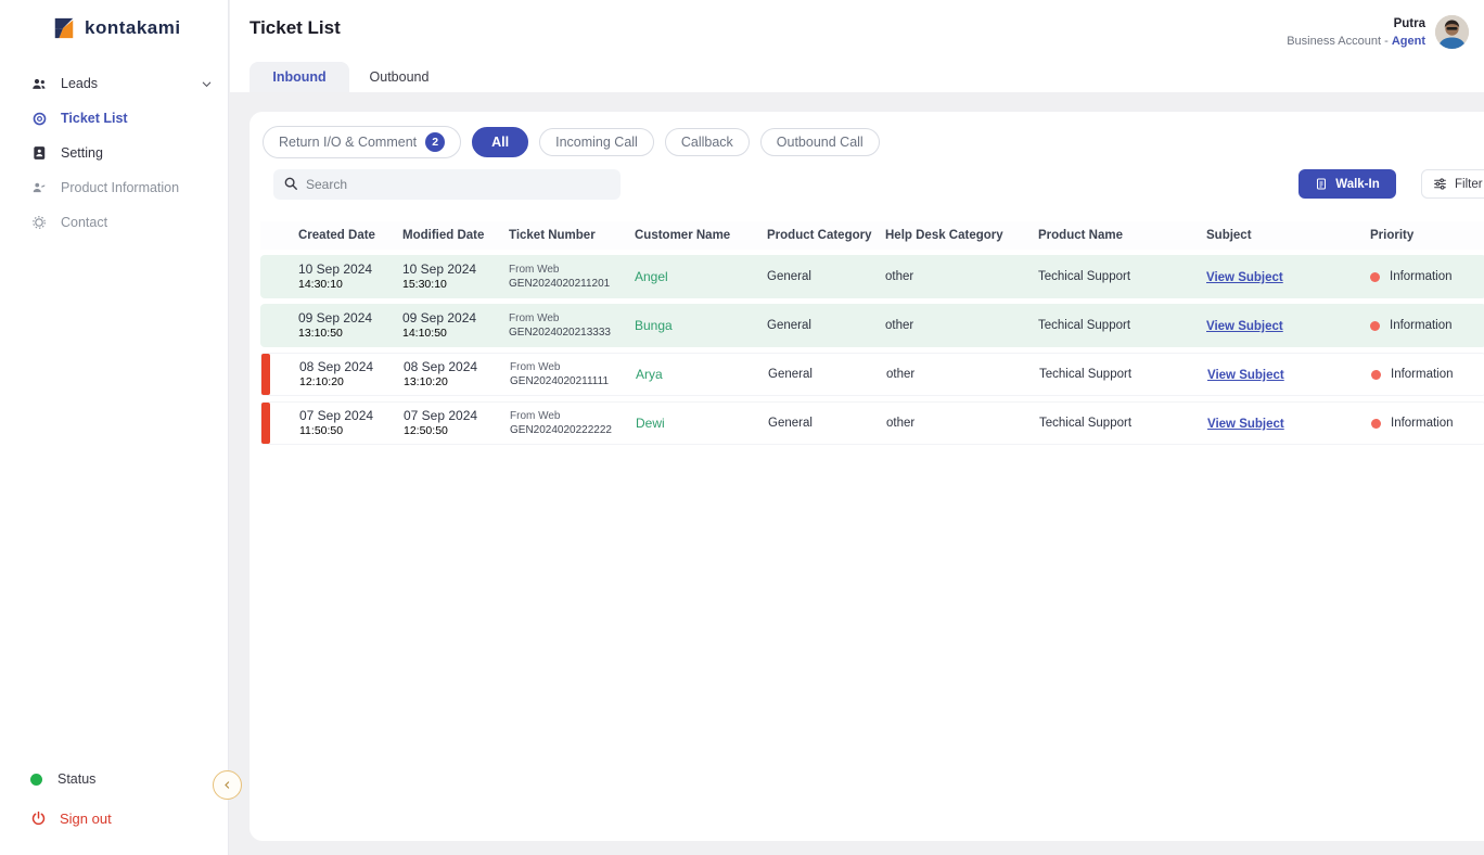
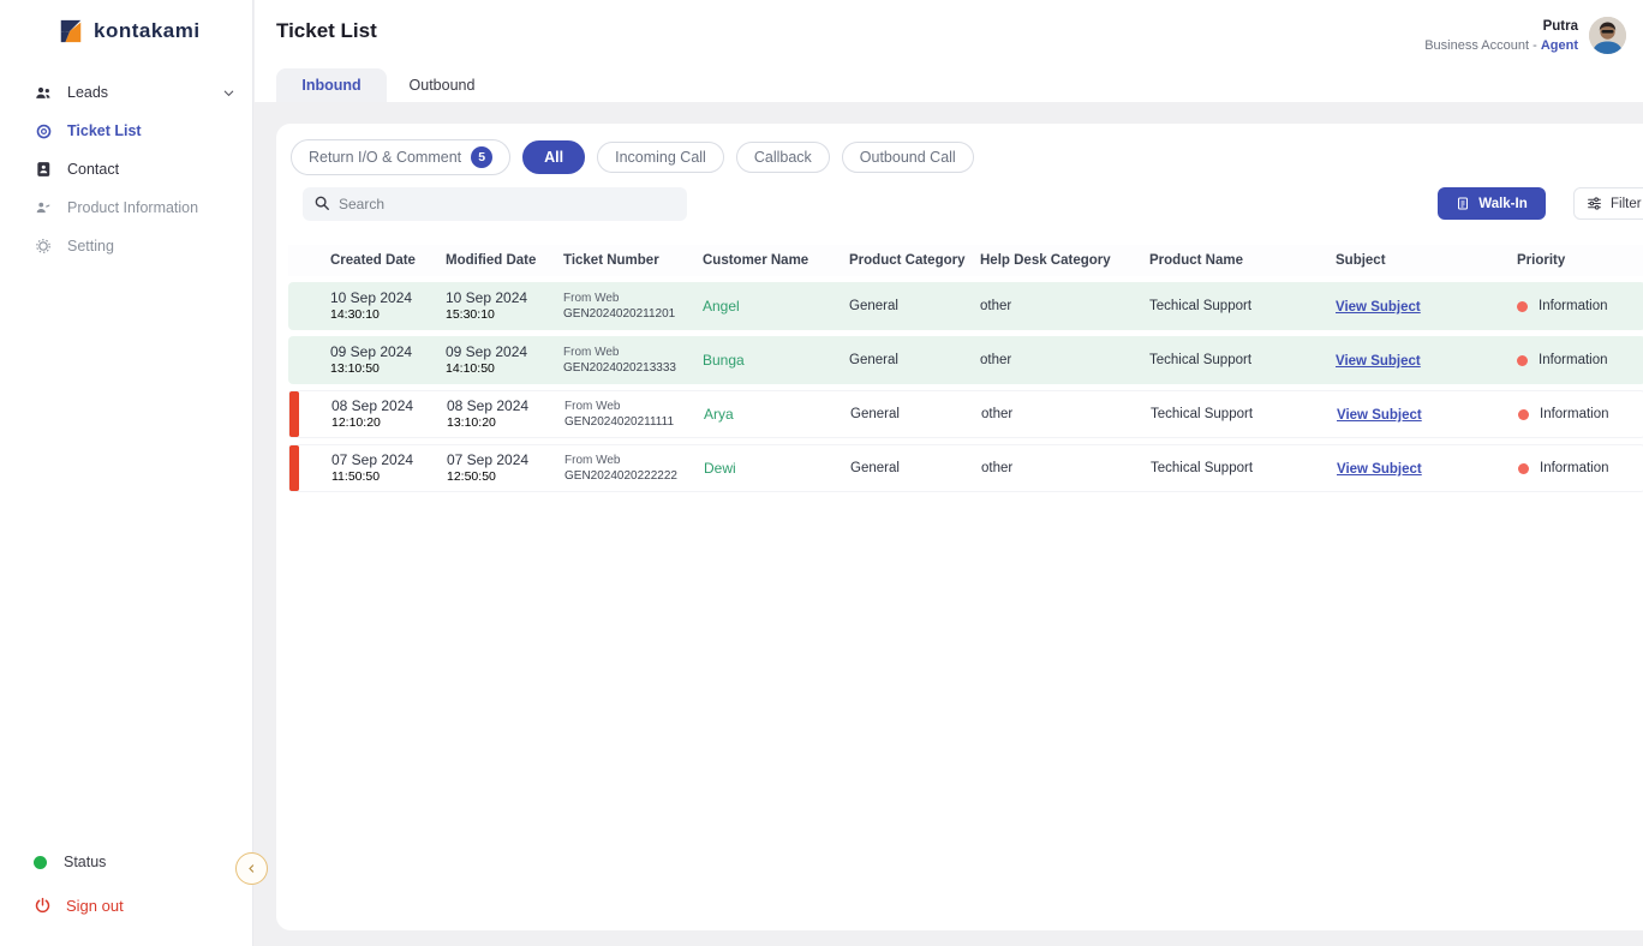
  kontakami
  Leads
  Ticket List
- Setting
+ Contact
  Product Information
- Contact
+ Setting
  Status
  Sign out
  Ticket List
  Putra
  Business Account - Agent
  Inbound
  Outbound
  Return I/O & Comment
- 2
+ 5
  All
  Incoming Call
  Callback
  Outbound Call
  Search
  Walk-In
  Filter
  Created Date
  Modified Date
  Ticket Number
  Customer Name
  Product Category
  Help Desk Category
  Product Name
  Subject
  Priority
  10 Sep 2024
  14:30:10
  10 Sep 2024
  15:30:10
  From Web
  GEN2024020211201
  Angel
  General
  other
  Techical Support
  View Subject
  Information
  09 Sep 2024
  13:10:50
  09 Sep 2024
  14:10:50
  From Web
  GEN2024020213333
  Bunga
  General
  other
  Techical Support
  View Subject
  Information
  08 Sep 2024
  12:10:20
  08 Sep 2024
  13:10:20
  From Web
  GEN2024020211111
  Arya
  General
  other
  Techical Support
  View Subject
  Information
  07 Sep 2024
  11:50:50
  07 Sep 2024
  12:50:50
  From Web
  GEN2024020222222
  Dewi
  General
  other
  Techical Support
  View Subject
  Information
